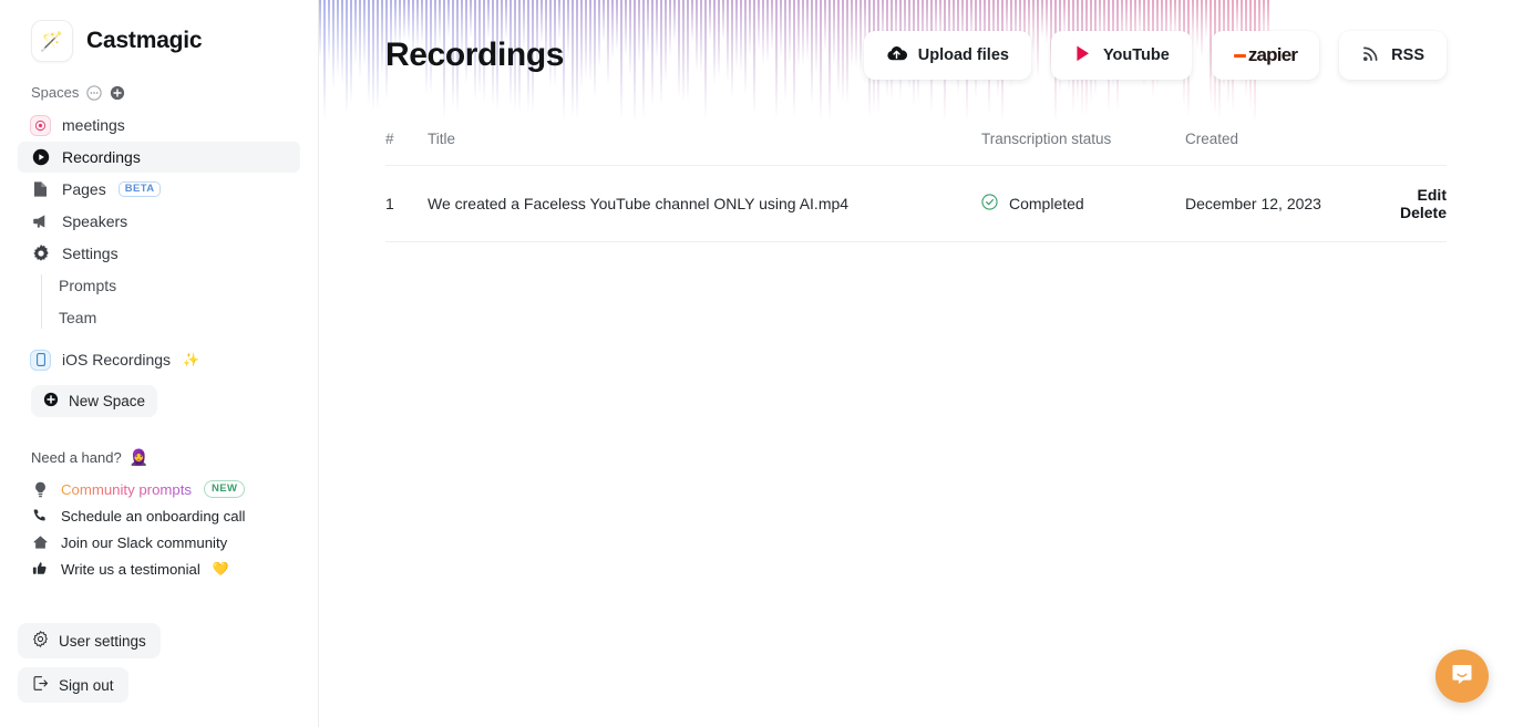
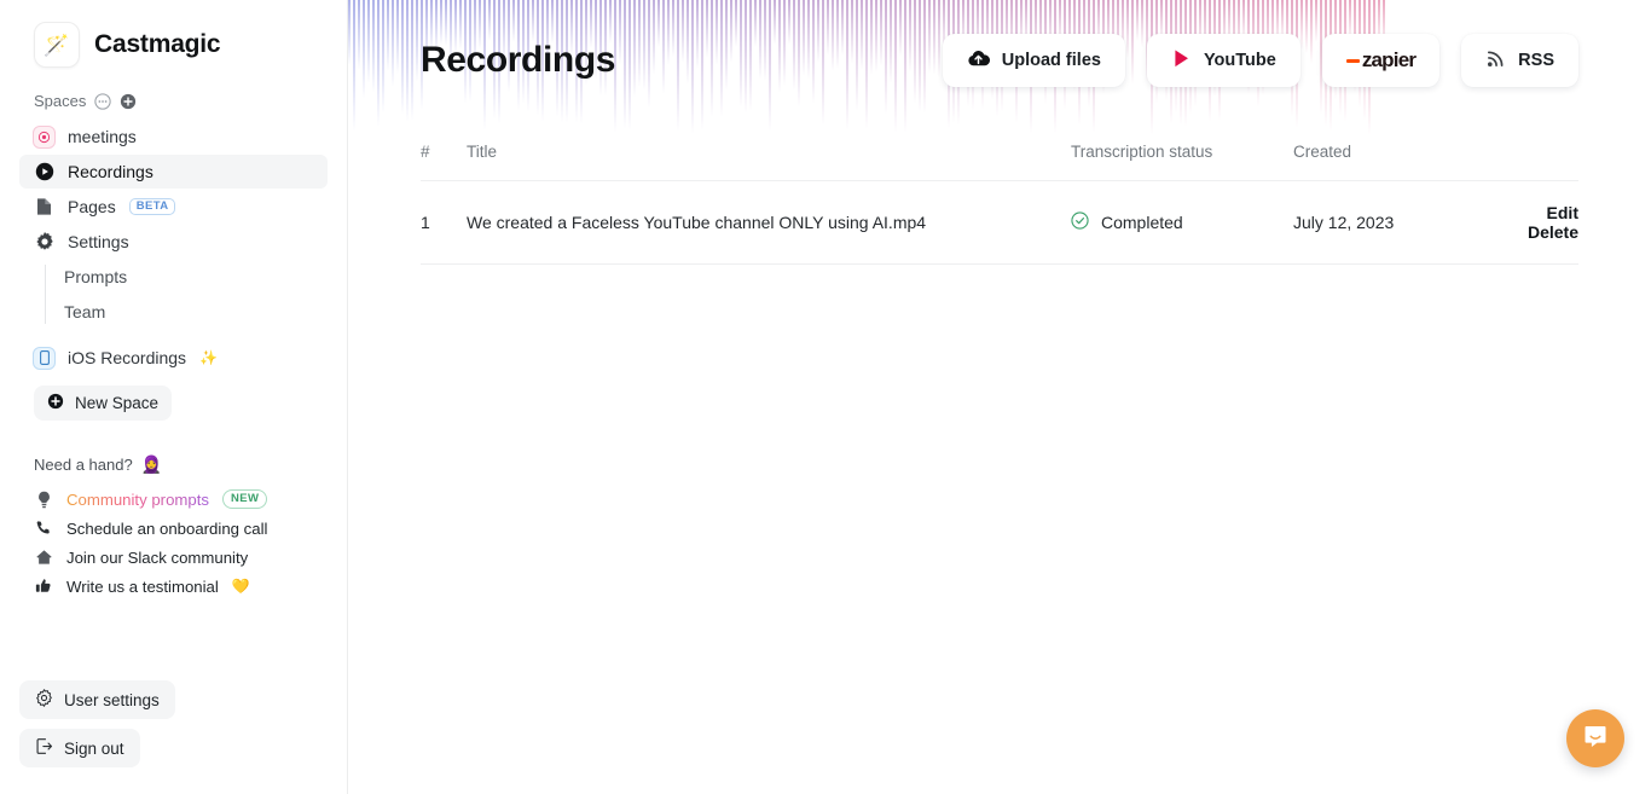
  🪄
  Castmagic
  Spaces
  meetings
  Recordings
  Pages
  BETA
- Speakers
  Settings
  Prompts
  Team
  iOS Recordings
  ✨
  New Space
  Need a hand?
  🧕
  Community prompts
  NEW
  Schedule an onboarding call
  Join our Slack community
  Write us a testimonial
  💛
  User settings
  Sign out
  Recordings
  Upload files
  YouTube
  zapier
  RSS
  #	Title	Transcription status	Created
- 1	We created a Faceless YouTube channel ONLY using AI.mp4	Completed	December 12, 2023	Edit Delete
+ 1	We created a Faceless YouTube channel ONLY using AI.mp4	Completed	July 12, 2023	Edit Delete
